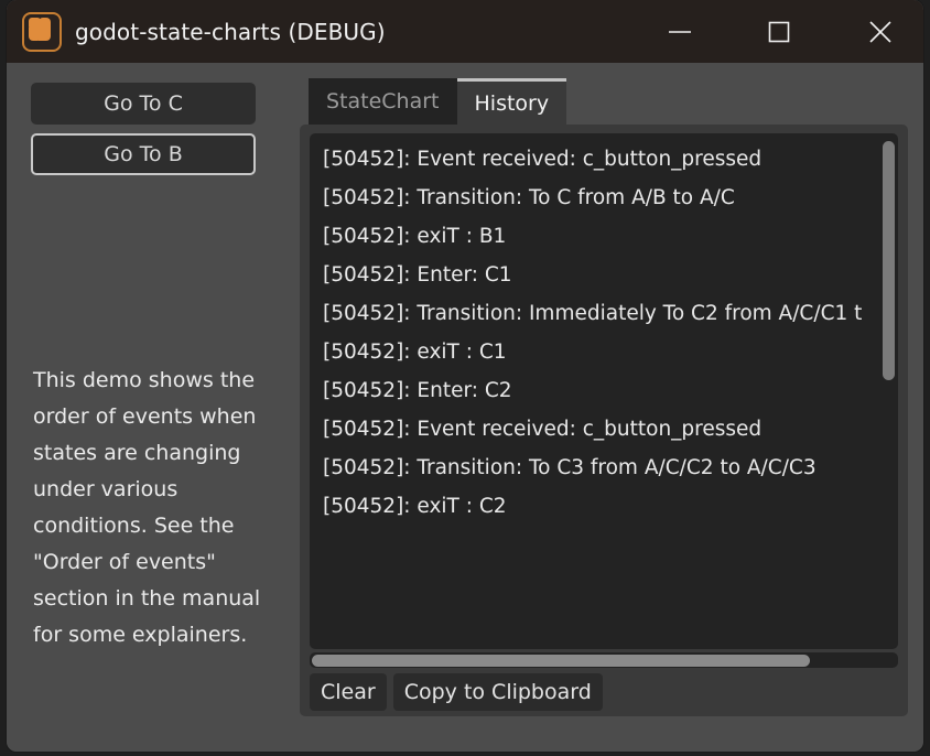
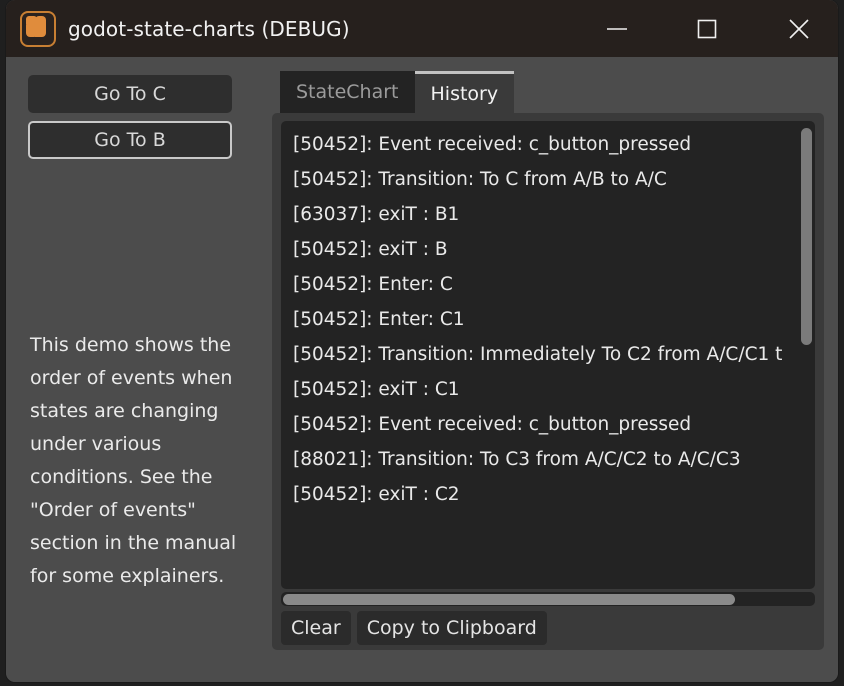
  godot-state-charts (DEBUG)
  Go To C
  Go To B
  This demo shows the order of events when states are changing under various conditions. See the "Order of events" section in the manual for some explainers.
  StateChart
  History
  [50452]: Event received: c_button_pressed
  [50452]: Transition: To C from A/B to A/C
- [50452]: exiT : B1
+ [63037]: exiT : B1
+ [50452]: exiT : B
+ [50452]: Enter: C
  [50452]: Enter: C1
  [50452]: Transition: Immediately To C2 from A/C/C1 t
  [50452]: exiT : C1
- [50452]: Enter: C2
  [50452]: Event received: c_button_pressed
- [50452]: Transition: To C3 from A/C/C2 to A/C/C3
+ [88021]: Transition: To C3 from A/C/C2 to A/C/C3
  [50452]: exiT : C2
  Clear
  Copy to Clipboard
